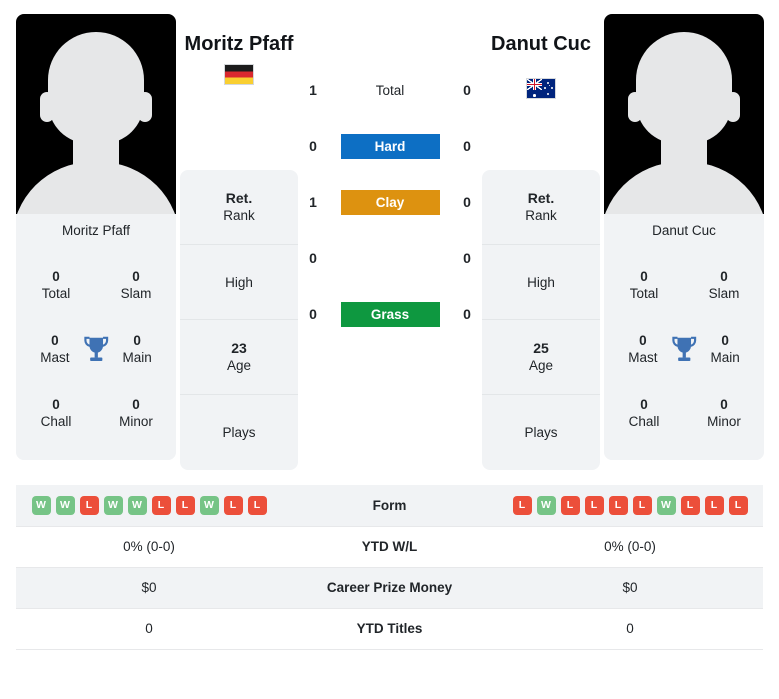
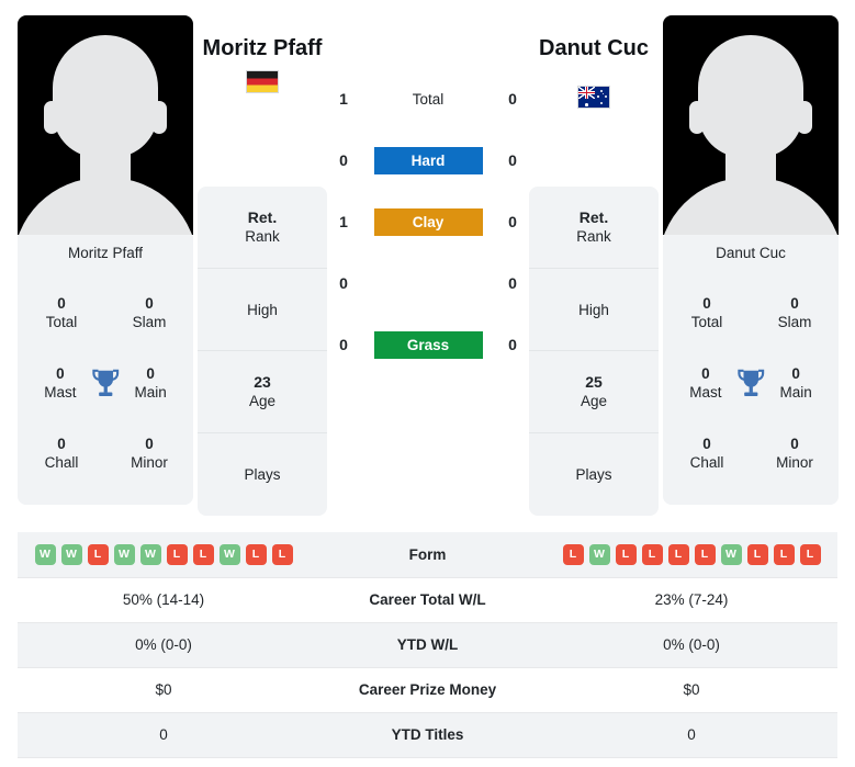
  Moritz Pfaff
  0
  Total
  0
  Slam
  0
  Mast
  0
  Main
  0
  Chall
  0
  Minor
  Danut Cuc
  0
  Total
  0
  Slam
  0
  Mast
  0
  Main
  0
  Chall
  0
  Minor
  Moritz Pfaff
  Danut Cuc
  1
  Total
  0
  0
  Hard
  0
  1
  Clay
  0
  0
  0
  0
  Grass
  0
  Ret.
  Rank
  High
  23
  Age
  Plays
  Ret.
  Rank
  High
  25
  Age
  Plays
  W W L W W L L W L L	Form	L W L L L L W L L L
+ 50% (14-14)	Career Total W/L	23% (7-24)
  0% (0-0)	YTD W/L	0% (0-0)
  $0	Career Prize Money	$0
  0	YTD Titles	0
